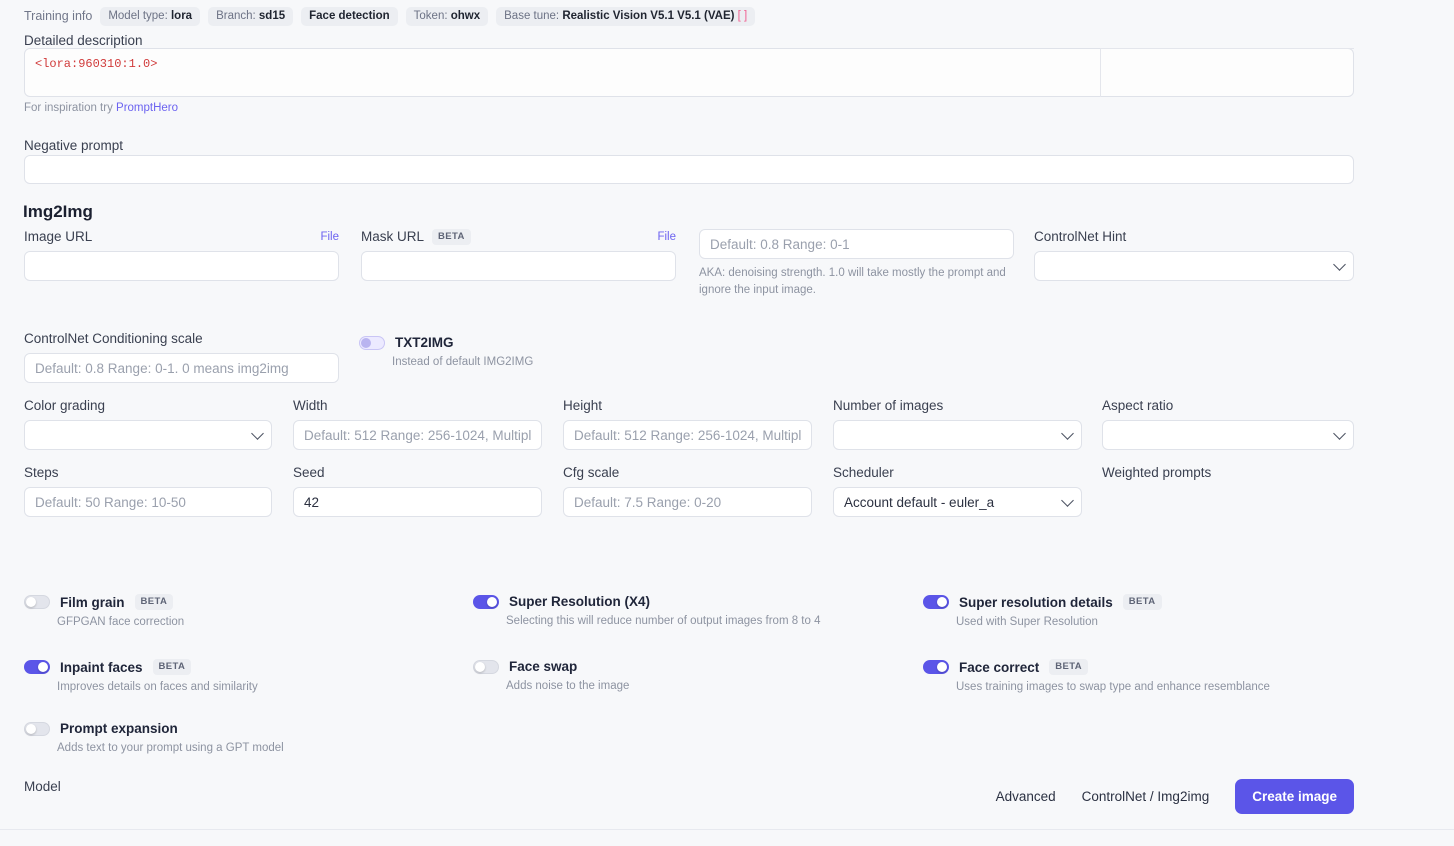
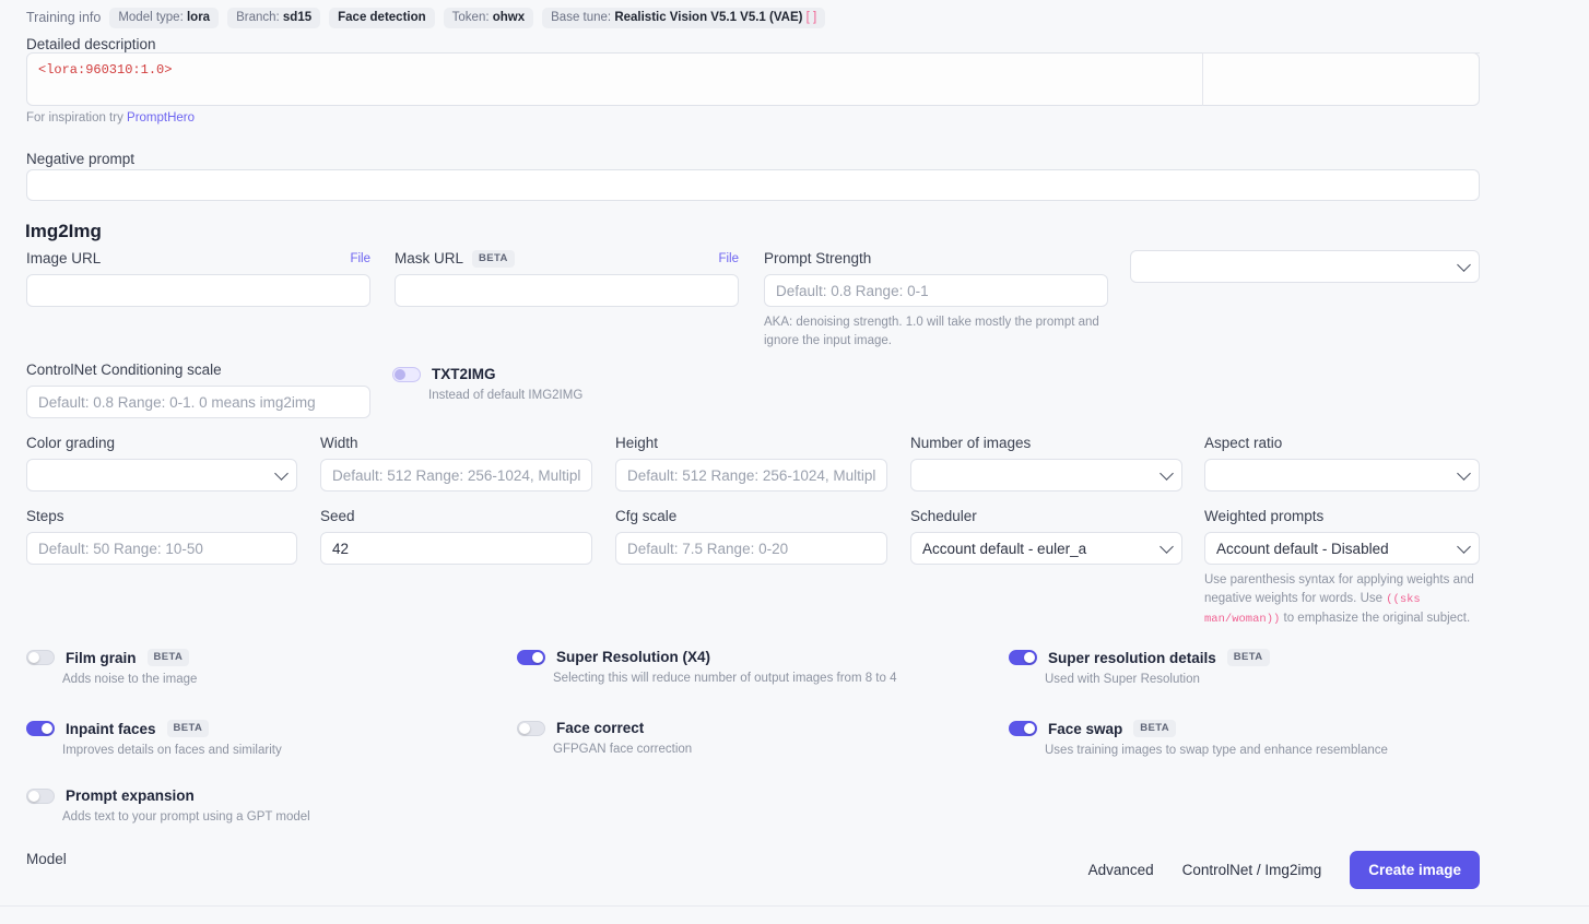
  Training info
  Model type: lora
  Branch: sd15
  Face detection
  Token: ohwx
  Base tune: Realistic Vision V5.1 V5.1 (VAE) [ ]
  Detailed description
  <lora:960310:1.0>
  For inspiration try PromptHero
  Negative prompt
  Img2Img
  Image URL
  File
  Mask URL
  BETA
  File
+ Prompt Strength
  Default: 0.8 Range: 0-1
  AKA: denoising strength. 1.0 will take mostly the prompt and ignore the input image.
- ControlNet Hint
  ControlNet Conditioning scale
  Default: 0.8 Range: 0-1. 0 means img2img
  TXT2IMG
  Instead of default IMG2IMG
  Color grading
  Width
  Default: 512 Range: 256-1024, Multipl
  Height
  Default: 512 Range: 256-1024, Multipl
  Number of images
  Aspect ratio
  Steps
  Default: 50 Range: 10-50
  Seed
  42
  Cfg scale
  Default: 7.5 Range: 0-20
  Scheduler
  Account default - euler_a
  Weighted prompts
+ Account default - Disabled
+ Use parenthesis syntax for applying weights and negative weights for words. Use ((sks man/woman)) to emphasize the original subject.
  Film grain
  BETA
- GFPGAN face correction
+ Adds noise to the image
  Super Resolution (X4)
  Selecting this will reduce number of output images from 8 to 4
  Super resolution details
  BETA
  Used with Super Resolution
  Inpaint faces
  BETA
  Improves details on faces and similarity
- Face swap
+ Face correct
- Adds noise to the image
+ GFPGAN face correction
- Face correct
+ Face swap
  BETA
  Uses training images to swap type and enhance resemblance
  Prompt expansion
  Adds text to your prompt using a GPT model
  Model
  Advanced
  ControlNet / Img2img
  Create image
